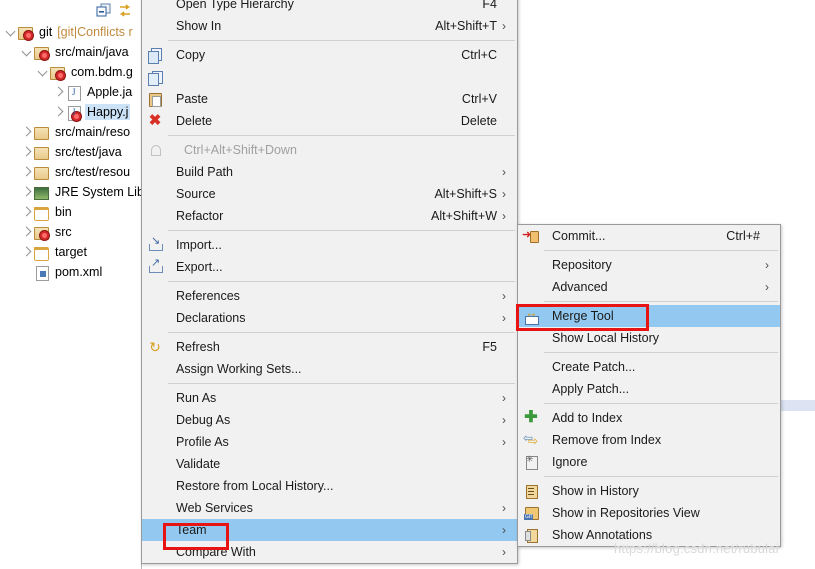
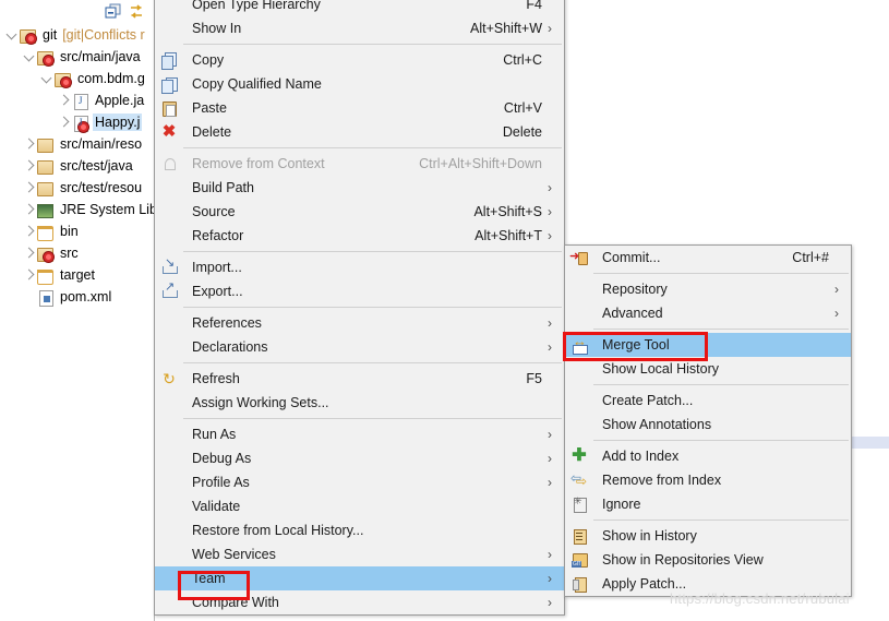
  git [git|Conflicts r
  src/main/java
  com.bdm.g
  Apple.ja
  Happy.j
  src/main/reso
  src/test/java
  src/test/resou
  JRE System Li
  bin
  src
  target
  pom.xml
  Open Type Hierarchy
  F4
  Show In
- Alt+Shift+T
+ Alt+Shift+W
  ›
  Copy
  Ctrl+C
+ Copy Qualified Name
  Paste
  Ctrl+V
  ✖
  Delete
  Delete
+ Remove from Context
  Ctrl+Alt+Shift+Down
  Build Path
  ›
  Source
  Alt+Shift+S
  ›
  Refactor
- Alt+Shift+W
+ Alt+Shift+T
  ›
  Import...
  Export...
  References
  ›
  Declarations
  ›
  ↻
  Refresh
  F5
  Assign Working Sets...
  Run As
  ›
  Debug As
  ›
  Profile As
  ›
  Validate
  Restore from Local History...
  Web Services
  ›
  Team
  ›
  Compare With
  ›
  Commit...
  Ctrl+#
  Repository
  ›
  Advanced
  ›
  Merge Tool
  Show Local History
  Create Patch...
- Apply Patch...
+ Show Annotations
  ✚
  Add to Index
  Remove from Index
  Ignore
  Show in History
  Show in Repositories View
- Show Annotations
+ Apply Patch...
  https://blog.csdn.net/rubulai
